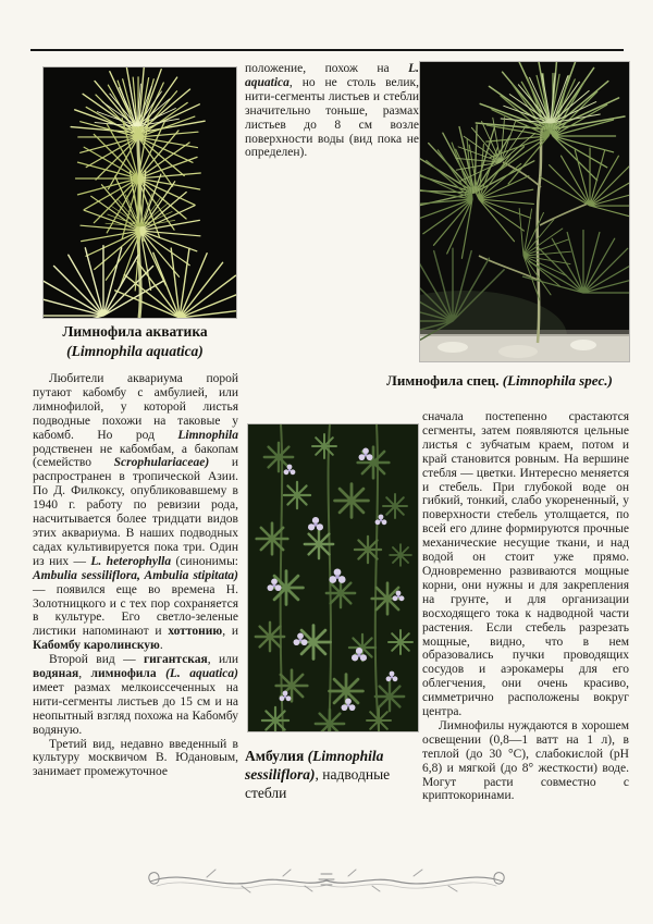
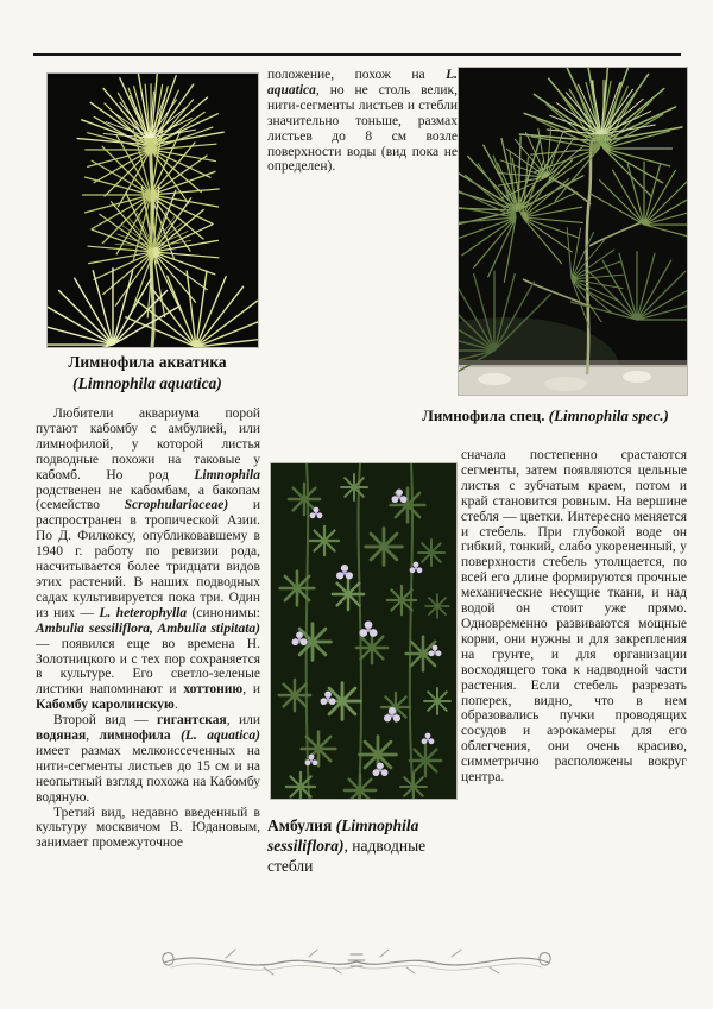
  Лимнофила акватика
  (Limnophila aquatica)
  Лимнофила спец. (Limnophila spec.)
  Амбулия (Limnophila sessiliflora), надводные стебли
- Любители аквариума порой путают кабомбу с амбулией, или лимнофилой, у которой листья подводные похожи на таковые у кабомб. Но род Limnophila родственен не кабомбам, а бакопам (семейство Scrophulariaceae) и распространен в тропической Азии. По Д. Филкоксу, опубликовавшему в 1940 г. работу по ревизии рода, насчитывается более тридцати видов этих аквариума. В наших подводных садах культивируется пока три. Один из них — L. heterophylla (синонимы: Ambulia sessiliflora, Ambulia stipitata) — появился еще во времена Н. Золотницкого и с тех пор сохраняется в культуре. Его светло-зеленые листики напоминают и хоттонию, и Кабомбу каролинскую.
+ Любители аквариума порой путают кабомбу с амбулией, или лимнофилой, у которой листья подводные похожи на таковые у кабомб. Но род Limnophila родственен не кабомбам, а бакопам (семейство Scrophulariaceae) и распространен в тропической Азии. По Д. Филкоксу, опубликовавшему в 1940 г. работу по ревизии рода, насчитывается более тридцати видов этих растений. В наших подводных садах культивируется пока три. Один из них — L. heterophylla (синонимы: Ambulia sessiliflora, Ambulia stipitata) — появился еще во времена Н. Золотницкого и с тех пор сохраняется в культуре. Его светло-зеленые листики напоминают и хоттонию, и Кабомбу каролинскую.
  Второй вид — гигантская, или водяная, лимнофила (L. aquatica) имеет размах мелкоиссеченных на нити-сегменты листьев до 15 см и на неопытный взгляд похожа на Кабомбу водяную.
  Третий вид, недавно введенный в культуру москвичом В. Юдановым, занимает промежуточное
  положение, похож на L. aquatica, но не столь велик, нити-сегменты листьев и стебли значительно тоньше, размах листьев до 8 см возле поверхности воды (вид пока не определен).
- сначала постепенно срастаются сегменты, затем появляются цельные листья с зубчатым краем, потом и край становится ровным. На вершине стебля — цветки. Интересно меняется и стебель. При глубокой воде он гибкий, тонкий, слабо укорененный, у поверхности стебель утолщается, по всей его длине формируются прочные механические несущие ткани, и над водой он стоит уже прямо. Одновременно развиваются мощные корни, они нужны и для закрепления на грунте, и для организации восходящего тока к надводной части растения. Если стебель разрезать мощные, видно, что в нем образовались пучки проводящих сосудов и аэрокамеры для его облегчения, они очень красиво, симметрично расположены вокруг центра.
+ сначала постепенно срастаются сегменты, затем появляются цельные листья с зубчатым краем, потом и край становится ровным. На вершине стебля — цветки. Интересно меняется и стебель. При глубокой воде он гибкий, тонкий, слабо укорененный, у поверхности стебель утолщается, по всей его длине формируются прочные механические несущие ткани, и над водой он стоит уже прямо. Одновременно развиваются мощные корни, они нужны и для закрепления на грунте, и для организации восходящего тока к надводной части растения. Если стебель разрезать поперек, видно, что в нем образовались пучки проводящих сосудов и аэрокамеры для его облегчения, они очень красиво, симметрично расположены вокруг центра.
- Лимнофилы нуждаются в хорошем освещении (0,8—1 ватт на 1 л), в теплой (до 30 °С), слабокислой (pH 6,8) и мягкой (до 8° жесткости) воде. Могут расти совместно с криптокоринами.
